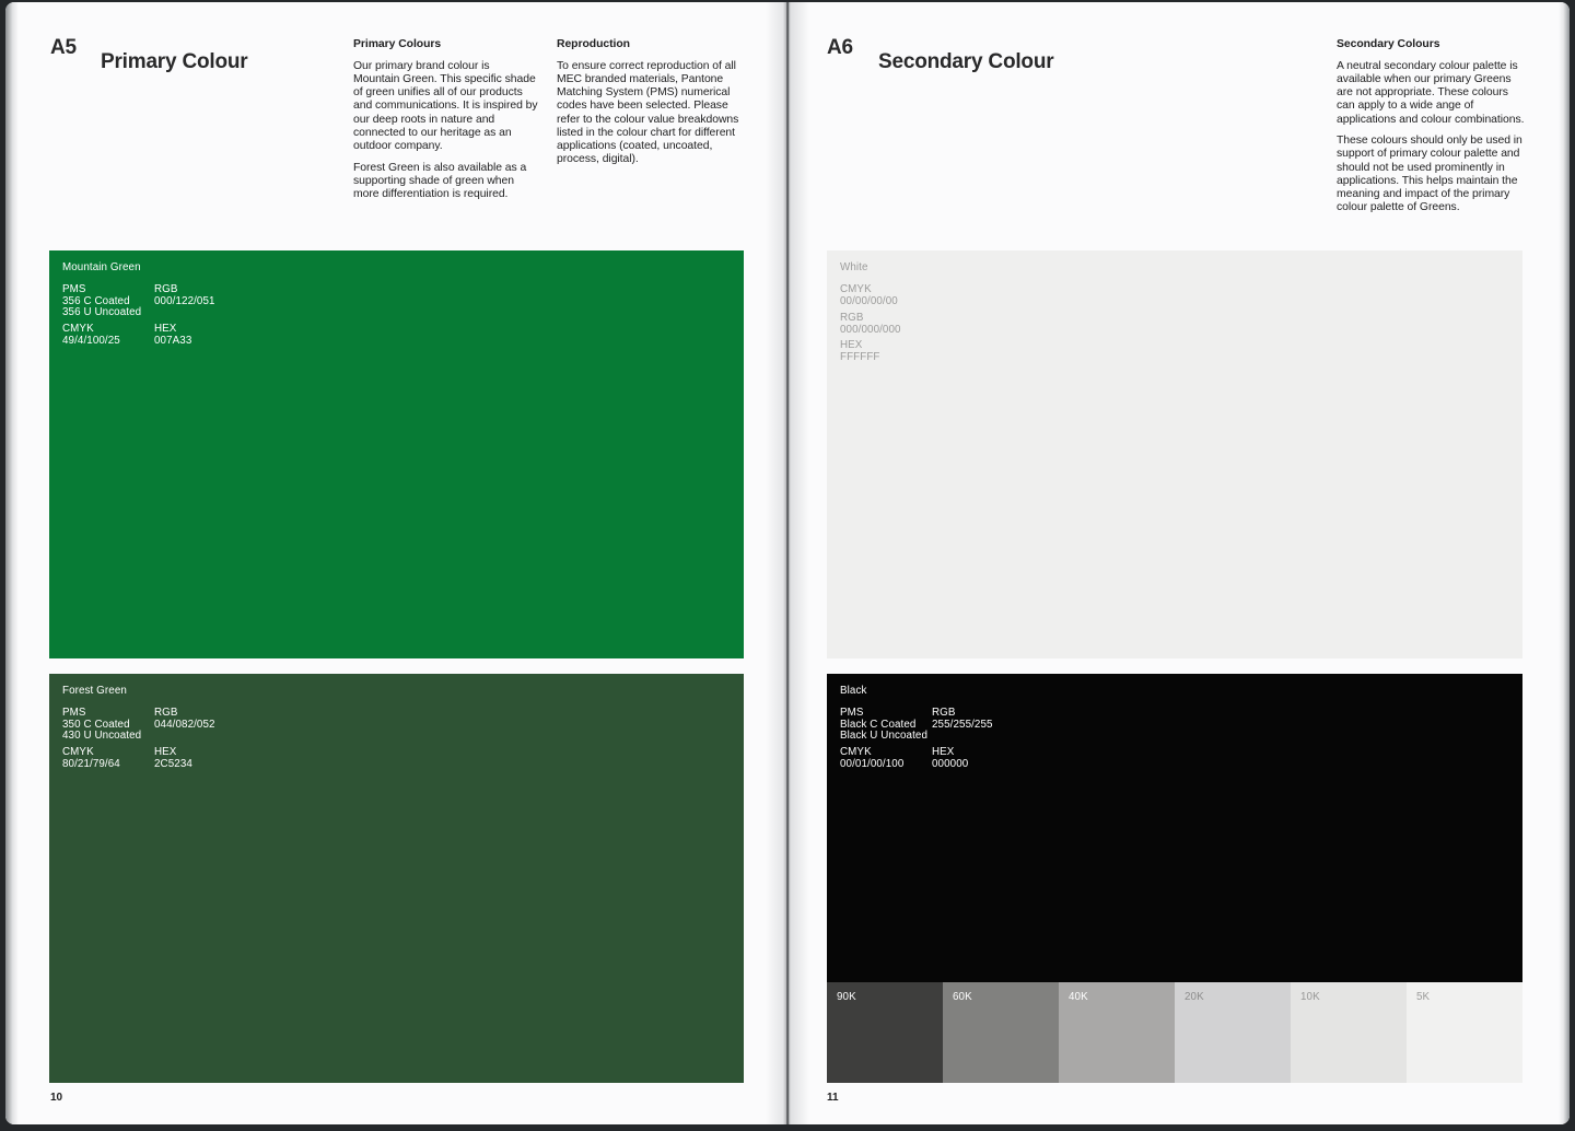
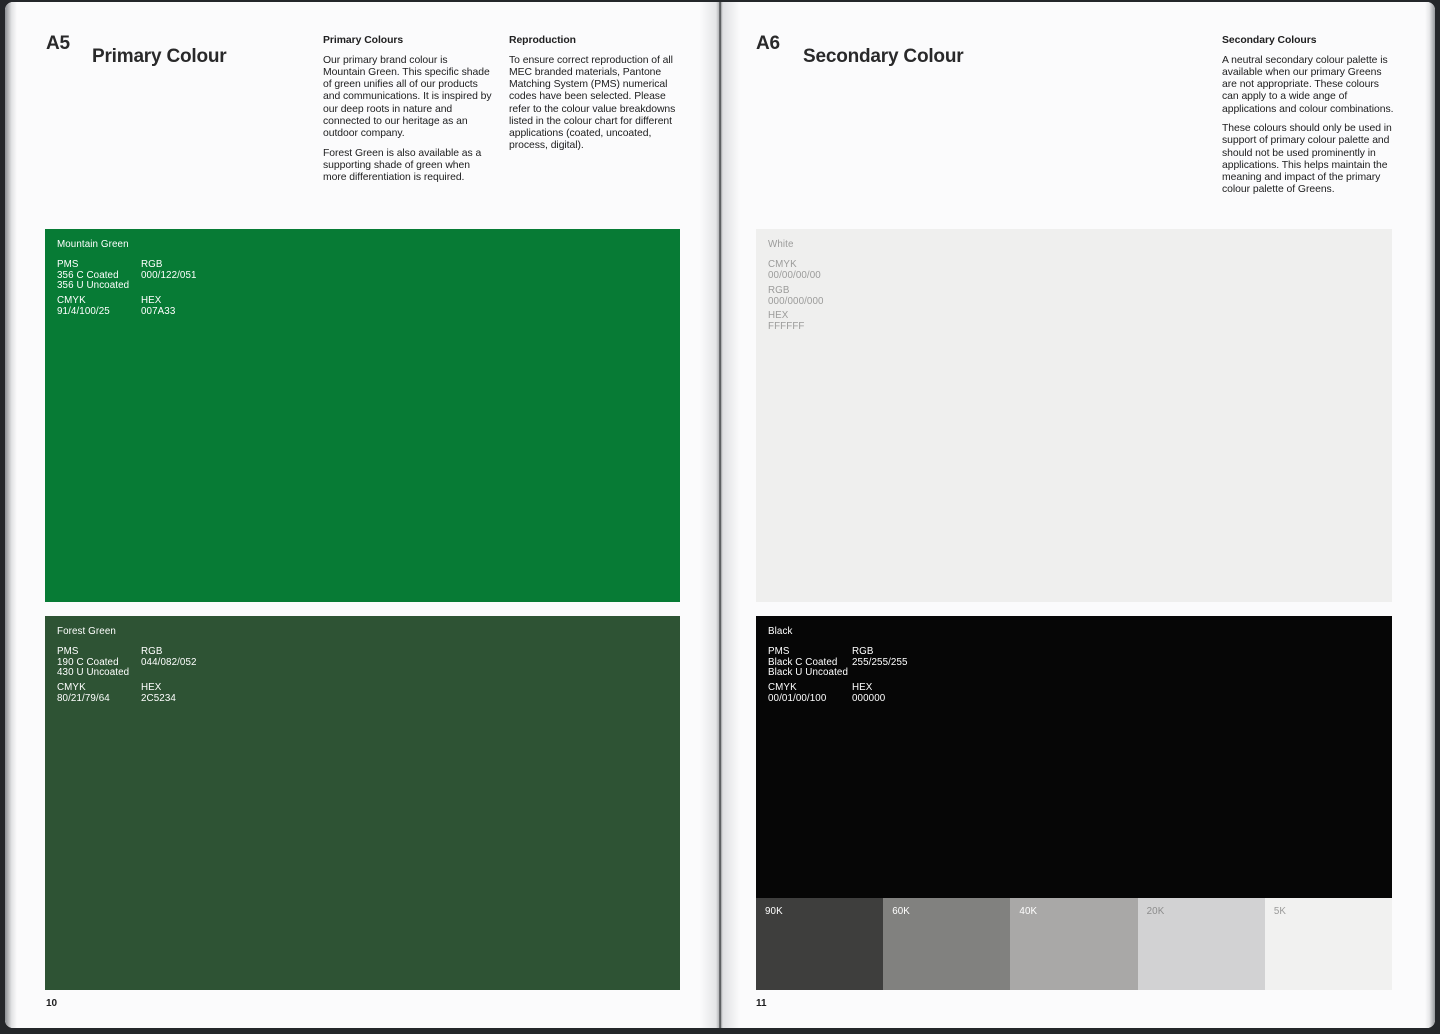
  A5
  Primary Colour
  Primary Colours
  Our primary brand colour is Mountain Green. This specific shade of green unifies all of our products and communications. It is inspired by our deep roots in nature and connected to our heritage as an outdoor company.
  Forest Green is also available as a supporting shade of green when more differentiation is required.
  Reproduction
  To ensure correct reproduction of all MEC branded materials, Pantone Matching System (PMS) numerical codes have been selected. Please refer to the colour value breakdowns listed in the colour chart for different applications (coated, uncoated, process, digital).
  Mountain Green
  PMS
  356 C Coated
  356 U Uncoated
  RGB
  000/122/051
  CMYK
- 49/4/100/25
+ 91/4/100/25
  HEX
  007A33
  Forest Green
  PMS
- 350 C Coated
+ 190 C Coated
  430 U Uncoated
  RGB
  044/082/052
  CMYK
  80/21/79/64
  HEX
  2C5234
  10
  A6
  Secondary Colour
  Secondary Colours
  A neutral secondary colour palette is available when our primary Greens are not appropriate. These colours can apply to a wide ange of applications and colour combinations.
  These colours should only be used in support of primary colour palette and should not be used prominently in applications. This helps maintain the meaning and impact of the primary colour palette of Greens.
  White
  CMYK
  00/00/00/00
  RGB
  000/000/000
  HEX
  FFFFFF
  Black
  PMS
  Black C Coated
  Black U Uncoated
  RGB
  255/255/255
  CMYK
  00/01/00/100
  HEX
  000000
  90K
  60K
  40K
  20K
- 10K
  5K
  11
